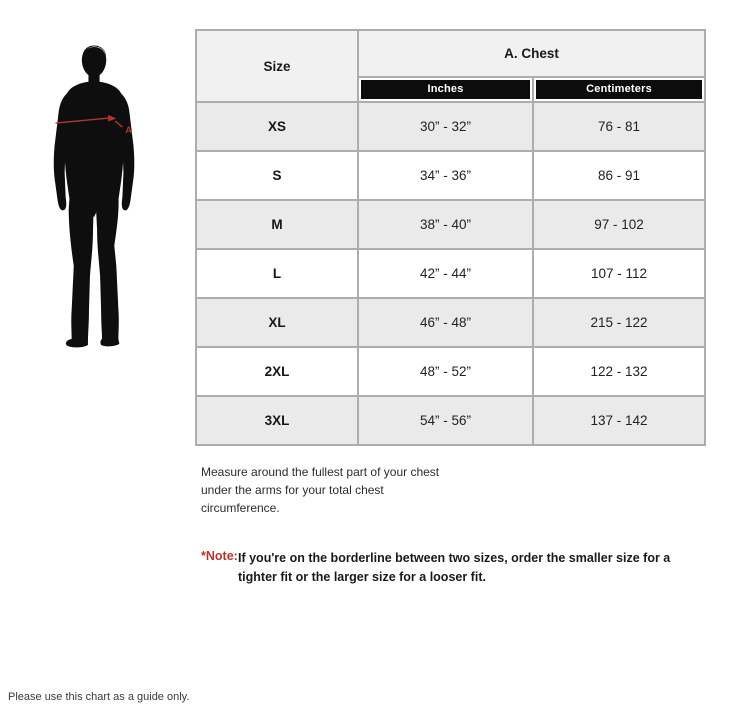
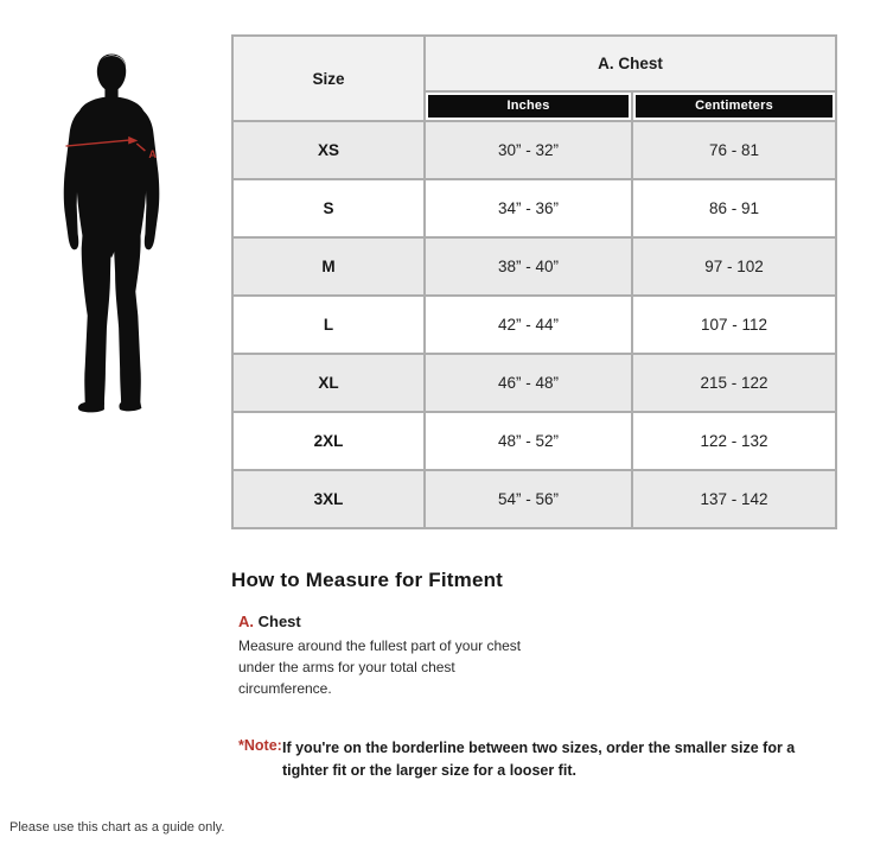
  A
  Size	A. Chest
  Inches	Centimeters
  XS	30” - 32”	76 - 81
  S	34” - 36”	86 - 91
  M	38” - 40”	97 - 102
  L	42” - 44”	107 - 112
  XL	46” - 48”	215 - 122
  2XL	48” - 52”	122 - 132
  3XL	54” - 56”	137 - 142
+ How to Measure for Fitment
+ A. Chest
  Measure around the fullest part of your chest under the arms for your total chest circumference.
  *Note:
  If you're on the borderline between two sizes, order the smaller size for a tighter fit or the larger size for a looser fit.
  Please use this chart as a guide only.
